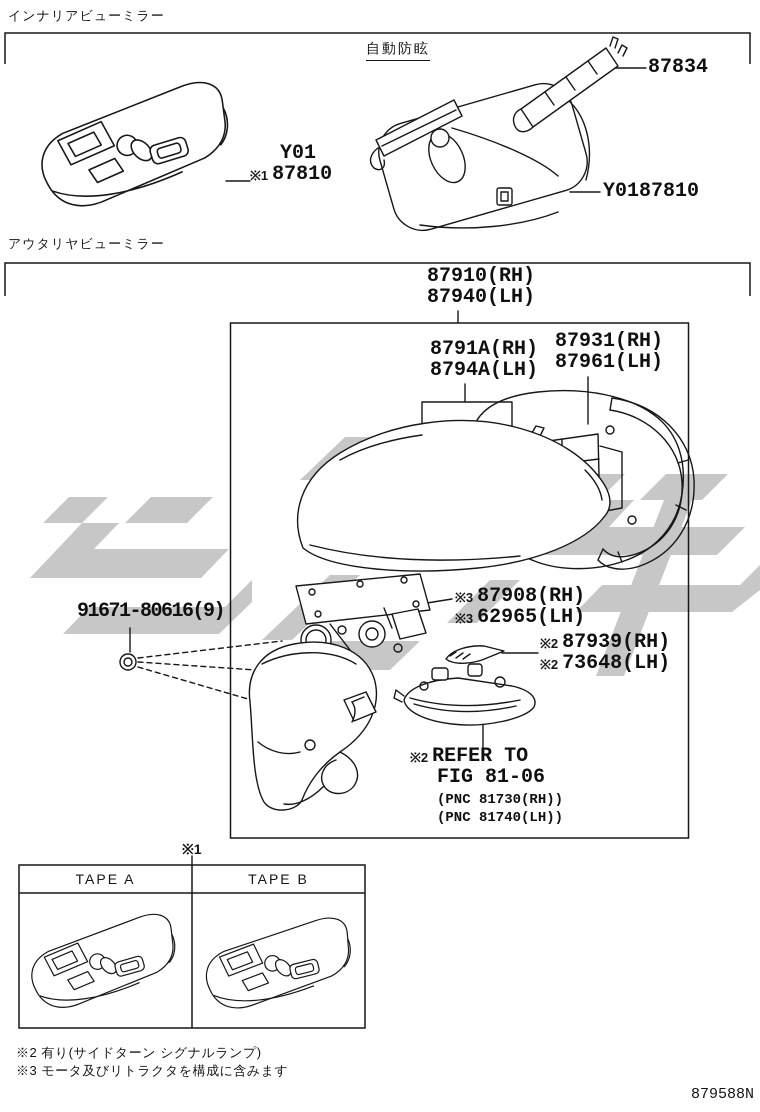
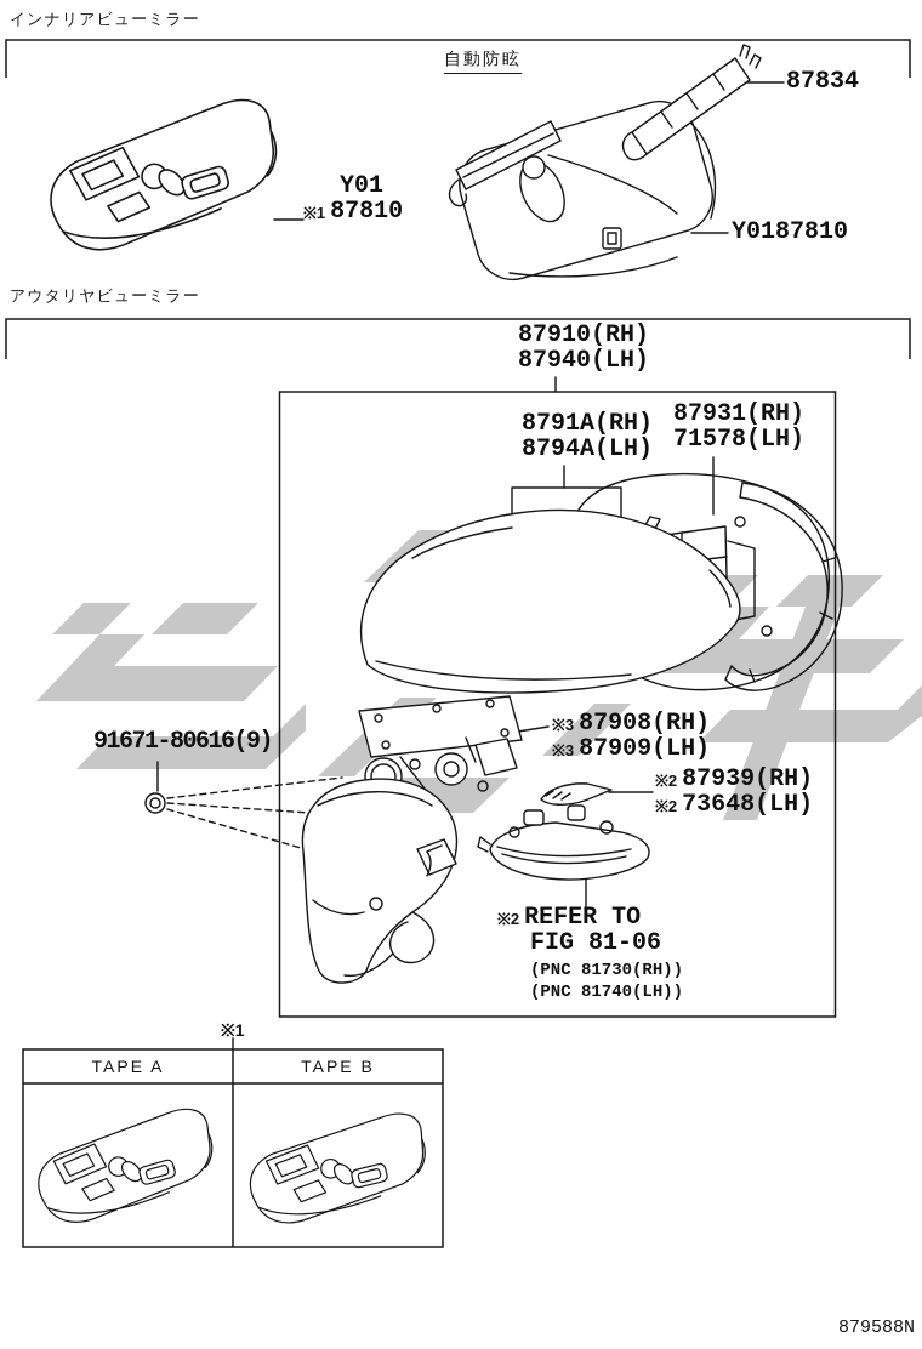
  インナリアビューミラー
  自動防眩
  87834
  Y01
  ※1
  87810
  Y0187810
  アウタリヤビューミラー
  87910(RH)
  87940(LH)
  8791A(RH)
  8794A(LH)
  87931(RH)
- 87961(LH)
+ 71578(LH)
  ※3
  87908(RH)
  ※3
- 62965(LH)
+ 87909(LH)
  ※2
  87939(RH)
  ※2
  73648(LH)
  91671-80616(9)
  ※2
  REFER TO
  FIG 81-06
  (PNC 81730(RH))
  (PNC 81740(LH))
  ※1
  TAPE A
  TAPE B
- ※2 有り(サイドターン シグナルランプ)
- ※3 モータ及びリトラクタを構成に含みます
  879588N
